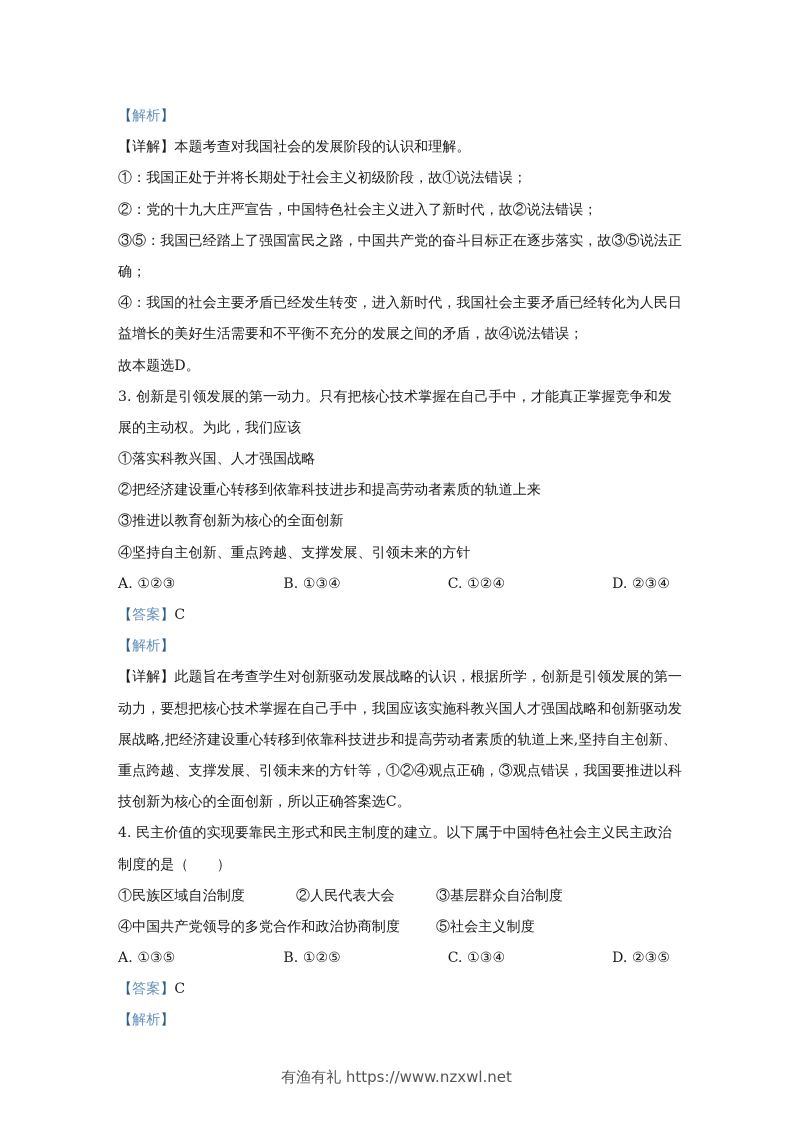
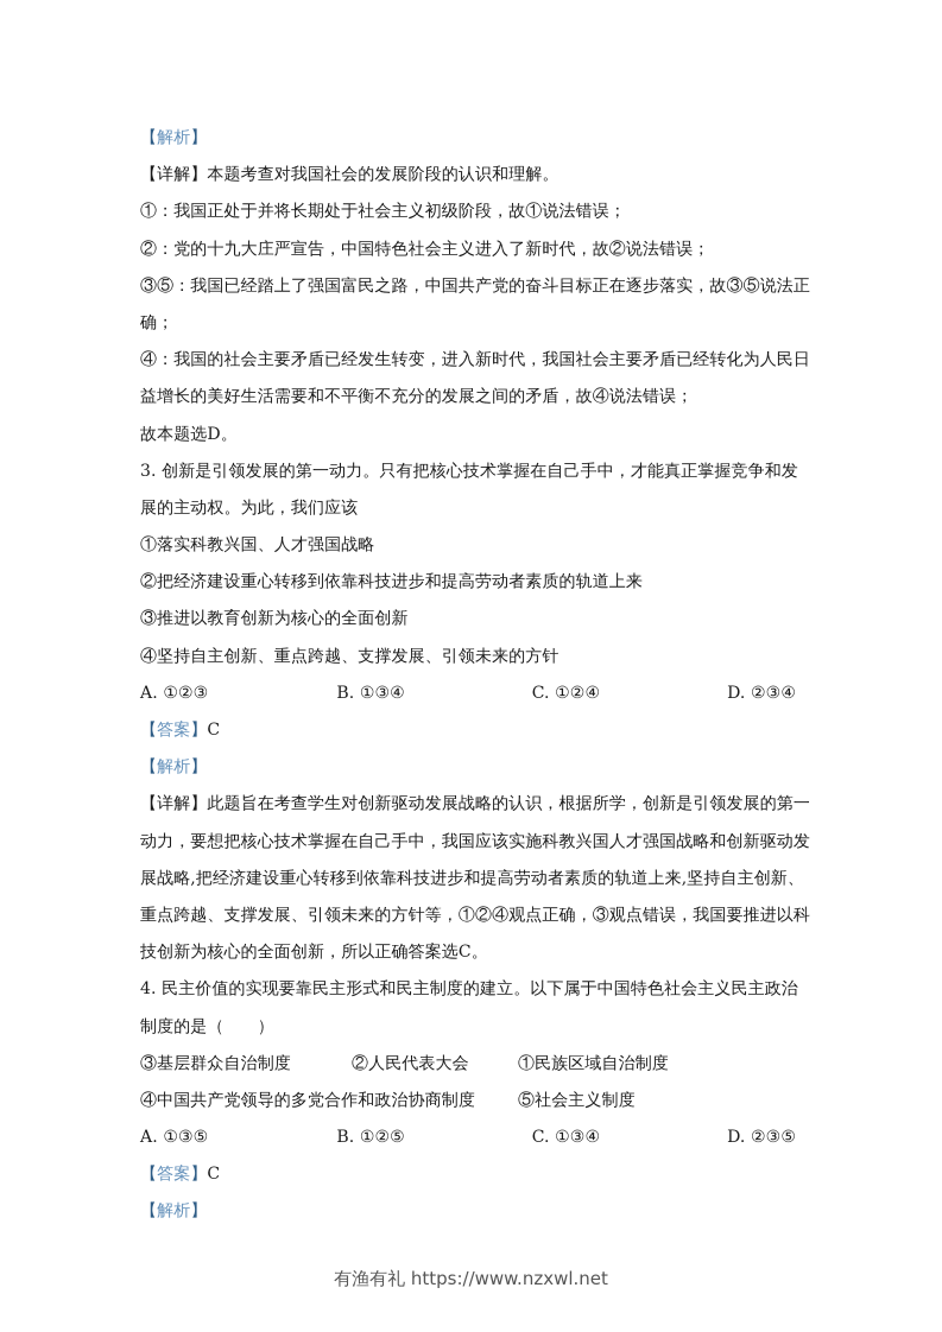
  【解析】
  【详解】本题考查对我国社会的发展阶段的认识和理解。
  ①：我国正处于并将长期处于社会主义初级阶段，故①说法错误；
  ②：党的十九大庄严宣告，中国特色社会主义进入了新时代，故②说法错误；
  ③⑤：我国已经踏上了强国富民之路，中国共产党的奋斗目标正在逐步落实，故③⑤说法正
  确；
  ④：我国的社会主要矛盾已经发生转变，进入新时代，我国社会主要矛盾已经转化为人民日
  益增长的美好生活需要和不平衡不充分的发展之间的矛盾，故④说法错误；
  故本题选D。
  3. 创新是引领发展的第一动力。只有把核心技术掌握在自己手中，才能真正掌握竞争和发
  展的主动权。为此，我们应该
  ①落实科教兴国、人才强国战略
  ②把经济建设重心转移到依靠科技进步和提高劳动者素质的轨道上来
  ③推进以教育创新为核心的全面创新
  ④坚持自主创新、重点跨越、支撑发展、引领未来的方针
  A. ①②③
  B. ①③④
  C. ①②④
  D. ②③④
  【答案】C
  【解析】
  【详解】此题旨在考查学生对创新驱动发展战略的认识，根据所学，创新是引领发展的第一
  动力，要想把核心技术掌握在自己手中，我国应该实施科教兴国人才强国战略和创新驱动发
  展战略,把经济建设重心转移到依靠科技进步和提高劳动者素质的轨道上来,坚持自主创新、
  重点跨越、支撑发展、引领未来的方针等，①②④观点正确，③观点错误，我国要推进以科
  技创新为核心的全面创新，所以正确答案选C。
  4. 民主价值的实现要靠民主形式和民主制度的建立。以下属于中国特色社会主义民主政治
  制度的是（ ）
- ①民族区域自治制度
+ ③基层群众自治制度
  ②人民代表大会
- ③基层群众自治制度
+ ①民族区域自治制度
  ④中国共产党领导的多党合作和政治协商制度
  ⑤社会主义制度
  A. ①③⑤
  B. ①②⑤
  C. ①③④
  D. ②③⑤
  【答案】C
  【解析】
  有渔有礼 https://www.nzxwl.net
